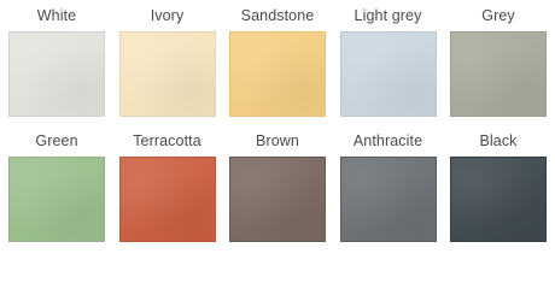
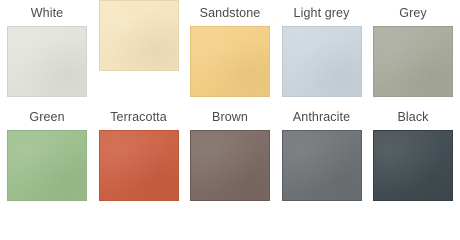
  White
- Ivory
  Sandstone
  Light grey
  Grey
  Green
  Terracotta
  Brown
  Anthracite
  Black
